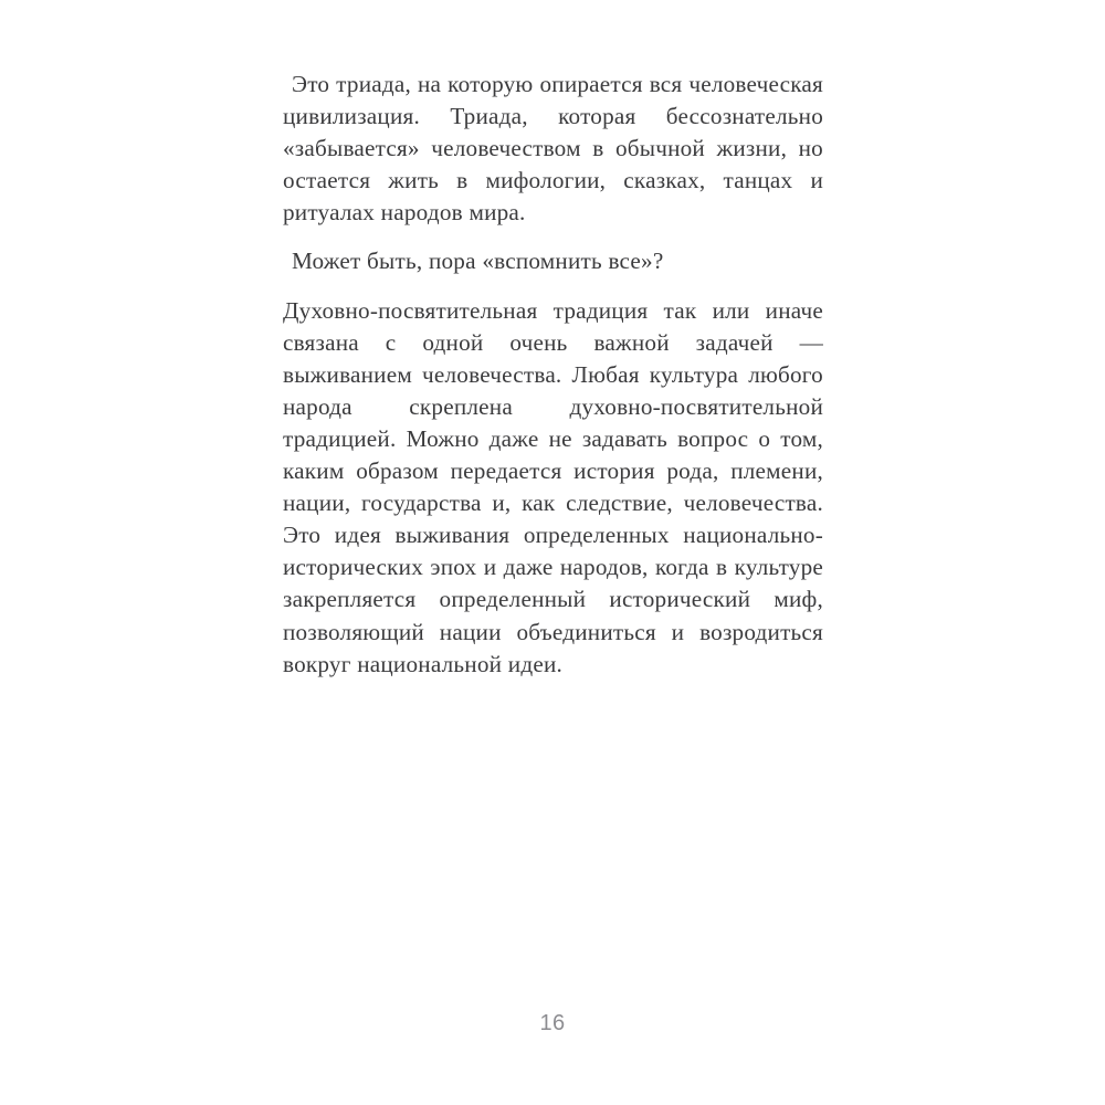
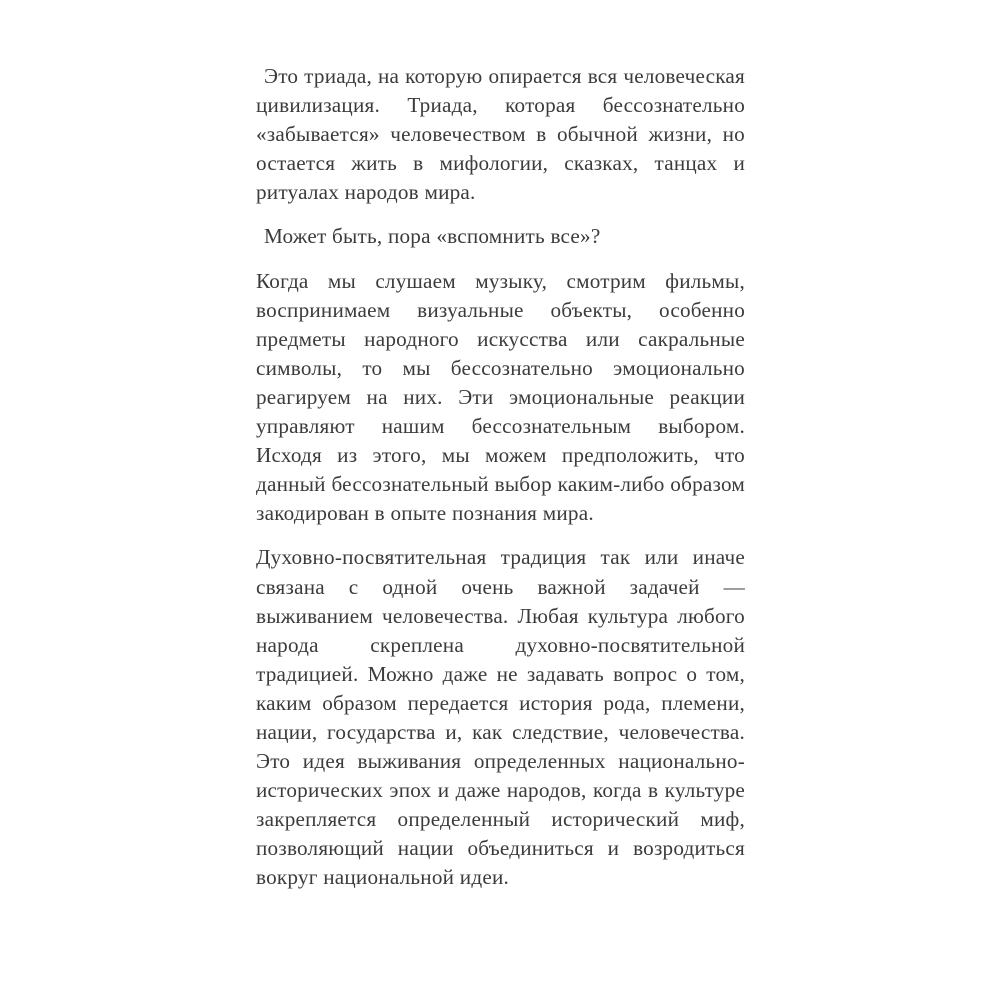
  Это триада, на которую опирается вся человеческая цивилизация. Триада, которая бессознательно «забывается» человечеством в обычной жизни, но остается жить в мифологии, сказках, танцах и ритуалах народов мира.
  Может быть, пора «вспомнить все»?
+ Когда мы слушаем музыку, смотрим фильмы, воспринимаем визуальные объекты, особенно предметы народного искусства или сакральные символы, то мы бессознательно эмоционально реагируем на них. Эти эмоциональные реакции управляют нашим бессознательным выбором. Исходя из этого, мы можем предположить, что данный бессознательный выбор каким-либо образом закодирован в опыте познания мира.
  Духовно-посвятительная традиция так или иначе связана с одной очень важной задачей — выживанием человечества. Любая культура любого народа скреплена духовно-посвятительной традицией. Можно даже не задавать вопрос о том, каким образом передается история рода, племени, нации, государства и, как следствие, человечества. Это идея выживания определенных национально-исторических эпох и даже народов, когда в культуре закрепляется определенный исторический миф, позволяющий нации объединиться и возродиться вокруг национальной идеи.
- 16
